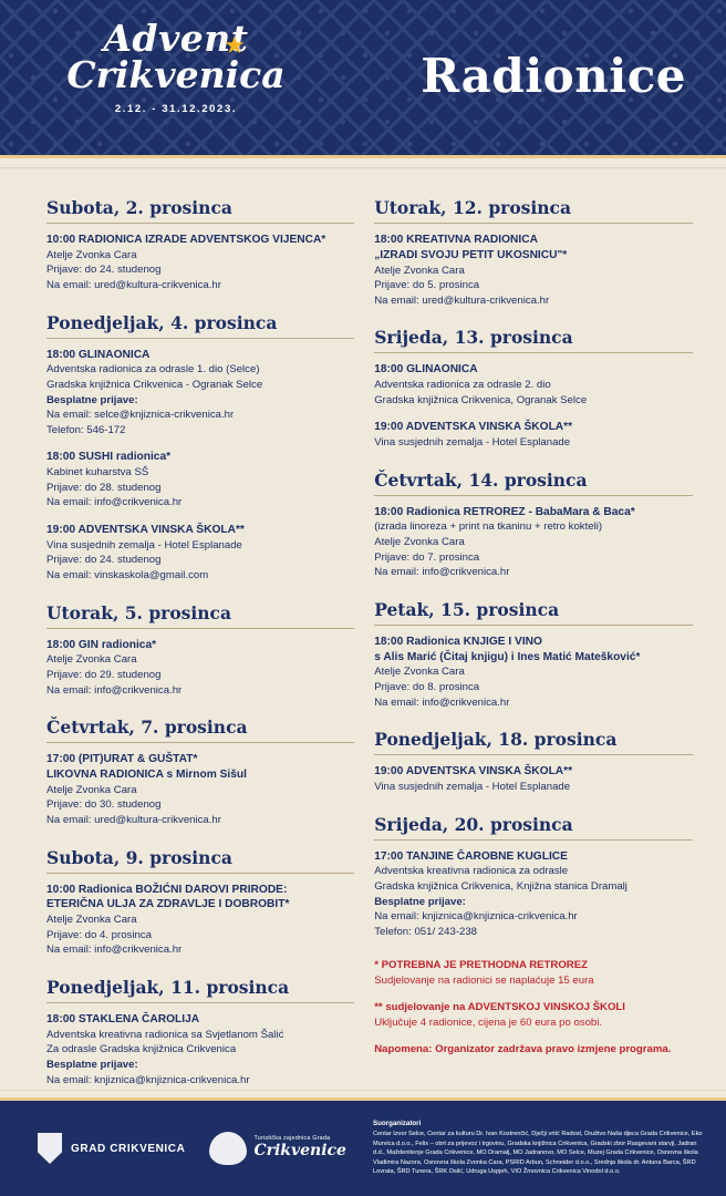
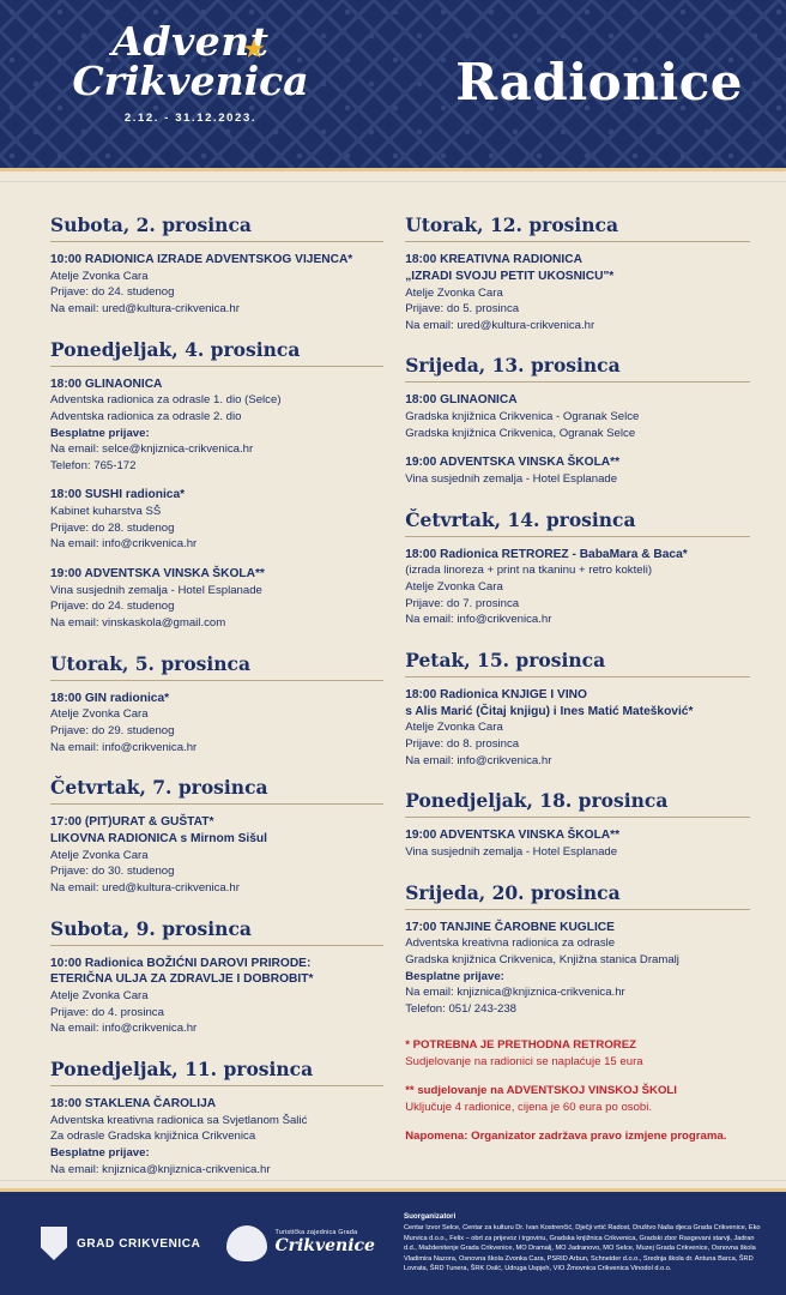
  ★
  Advent
  Crikvenica
  2.12. - 31.12.2023.
  Radionice
  Subota, 2. prosinca
  10:00 RADIONICA IZRADE ADVENTSKOG VIJENCA*
  Atelje Zvonka Cara
  Prijave: do 24. studenog
  Na email: ured@kultura-crikvenica.hr
  Ponedjeljak, 4. prosinca
  18:00 GLINAONICA
  Adventska radionica za odrasle 1. dio (Selce)
- Gradska knjižnica Crikvenica - Ogranak Selce
+ Adventska radionica za odrasle 2. dio
  Besplatne prijave:
  Na email: selce@knjiznica-crikvenica.hr
- Telefon: 546-172
+ Telefon: 765-172
  18:00 SUSHI radionica*
  Kabinet kuharstva SŠ
  Prijave: do 28. studenog
  Na email: info@crikvenica.hr
  19:00 ADVENTSKA VINSKA ŠKOLA**
  Vina susjednih zemalja - Hotel Esplanade
  Prijave: do 24. studenog
  Na email: vinskaskola@gmail.com
  Utorak, 5. prosinca
  18:00 GIN radionica*
  Atelje Zvonka Cara
  Prijave: do 29. studenog
  Na email: info@crikvenica.hr
  Četvrtak, 7. prosinca
  17:00 (PIT)URAT & GUŠTAT*
  LIKOVNA RADIONICA s Mirnom Sišul
  Atelje Zvonka Cara
  Prijave: do 30. studenog
  Na email: ured@kultura-crikvenica.hr
  Subota, 9. prosinca
  10:00 Radionica BOŽIĆNI DAROVI PRIRODE:
  ETERIČNA ULJA ZA ZDRAVLJE I DOBROBIT*
  Atelje Zvonka Cara
  Prijave: do 4. prosinca
  Na email: info@crikvenica.hr
  Ponedjeljak, 11. prosinca
  18:00 STAKLENA ČAROLIJA
  Adventska kreativna radionica sa Svjetlanom Šalić
  Za odrasle Gradska knjižnica Crikvenica
  Besplatne prijave:
  Na email: knjiznica@knjiznica-crikvenica.hr
  Utorak, 12. prosinca
  18:00 KREATIVNA RADIONICA
  „IZRADI SVOJU PETIT UKOSNICU"*
  Atelje Zvonka Cara
  Prijave: do 5. prosinca
  Na email: ured@kultura-crikvenica.hr
  Srijeda, 13. prosinca
  18:00 GLINAONICA
- Adventska radionica za odrasle 2. dio
+ Gradska knjižnica Crikvenica - Ogranak Selce
  Gradska knjižnica Crikvenica, Ogranak Selce
  19:00 ADVENTSKA VINSKA ŠKOLA**
  Vina susjednih zemalja - Hotel Esplanade
  Četvrtak, 14. prosinca
  18:00 Radionica RETROREZ - BabaMara & Baca*
  (izrada linoreza + print na tkaninu + retro kokteli)
  Atelje Zvonka Cara
  Prijave: do 7. prosinca
  Na email: info@crikvenica.hr
  Petak, 15. prosinca
  18:00 Radionica KNJIGE I VINO
  s Alis Marić (Čitaj knjigu) i Ines Matić Matešković*
  Atelje Zvonka Cara
  Prijave: do 8. prosinca
  Na email: info@crikvenica.hr
  Ponedjeljak, 18. prosinca
  19:00 ADVENTSKA VINSKA ŠKOLA**
  Vina susjednih zemalja - Hotel Esplanade
  Srijeda, 20. prosinca
  17:00 TANJINE ČAROBNE KUGLICE
  Adventska kreativna radionica za odrasle
  Gradska knjižnica Crikvenica, Knjižna stanica Dramalj
  Besplatne prijave:
  Na email: knjiznica@knjiznica-crikvenica.hr
  Telefon: 051/ 243-238
  * POTREBNA JE PRETHODNA RETROREZ
  Sudjelovanje na radionici se naplaćuje 15 eura
  ** sudjelovanje na ADVENTSKOJ VINSKOJ ŠKOLI
  Uključuje 4 radionice, cijena je 60 eura po osobi.
  Napomena: Organizator zadržava pravo izmjene programa.
  GRAD CRIKVENICA
  Crikvenice
